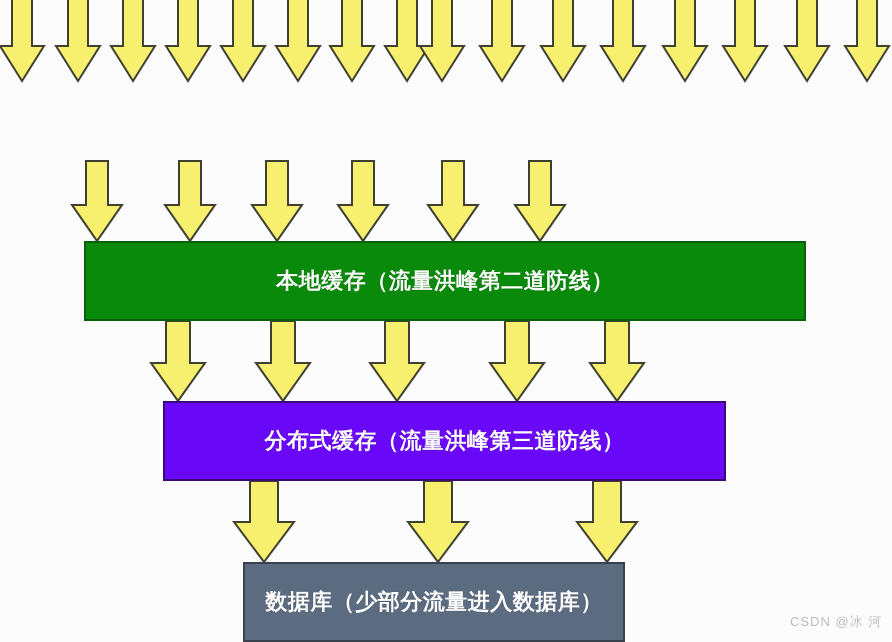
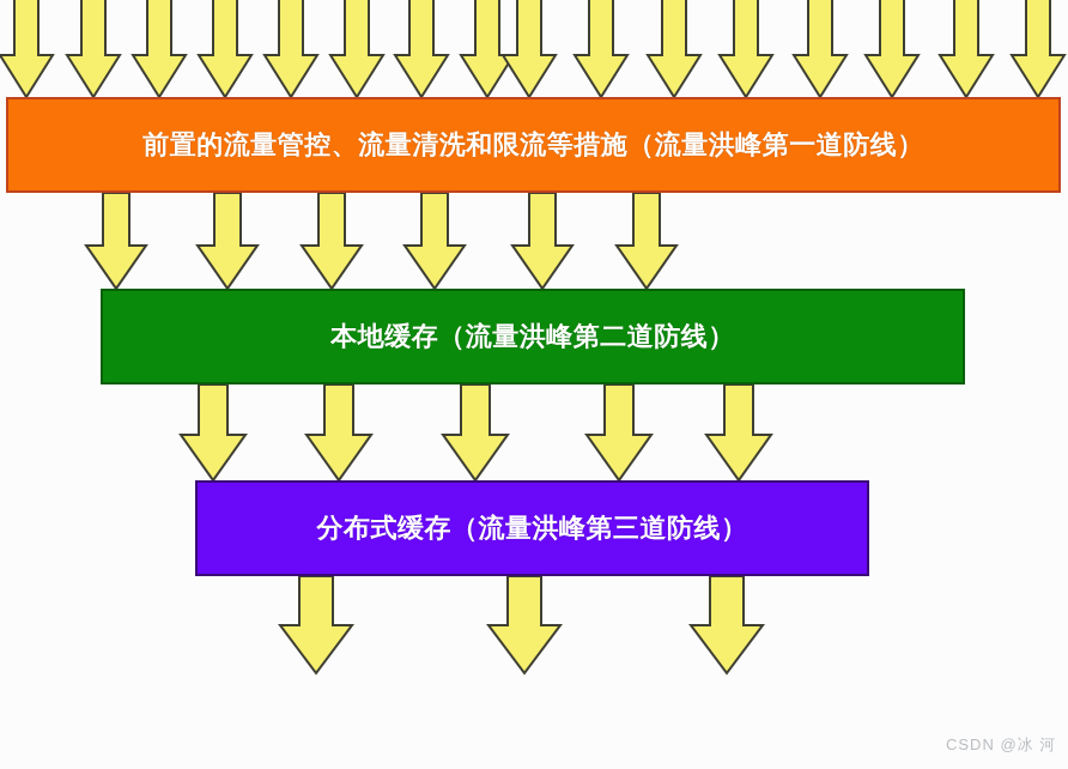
+ 前置的流量管控、流量清洗和限流等措施（流量洪峰第一道防线）
  本地缓存（流量洪峰第二道防线）
  分布式缓存（流量洪峰第三道防线）
- 数据库（少部分流量进入数据库）
  CSDN @冰 河
